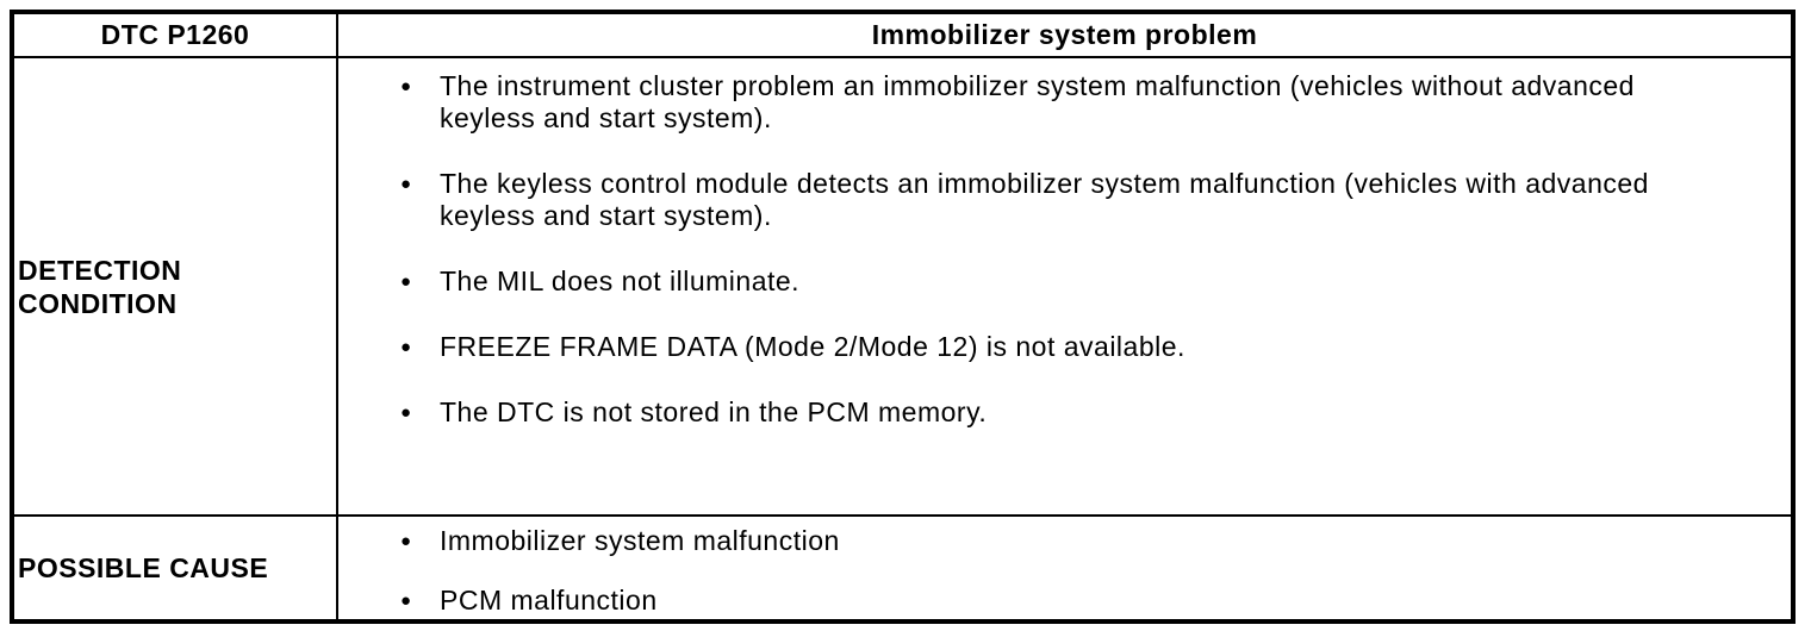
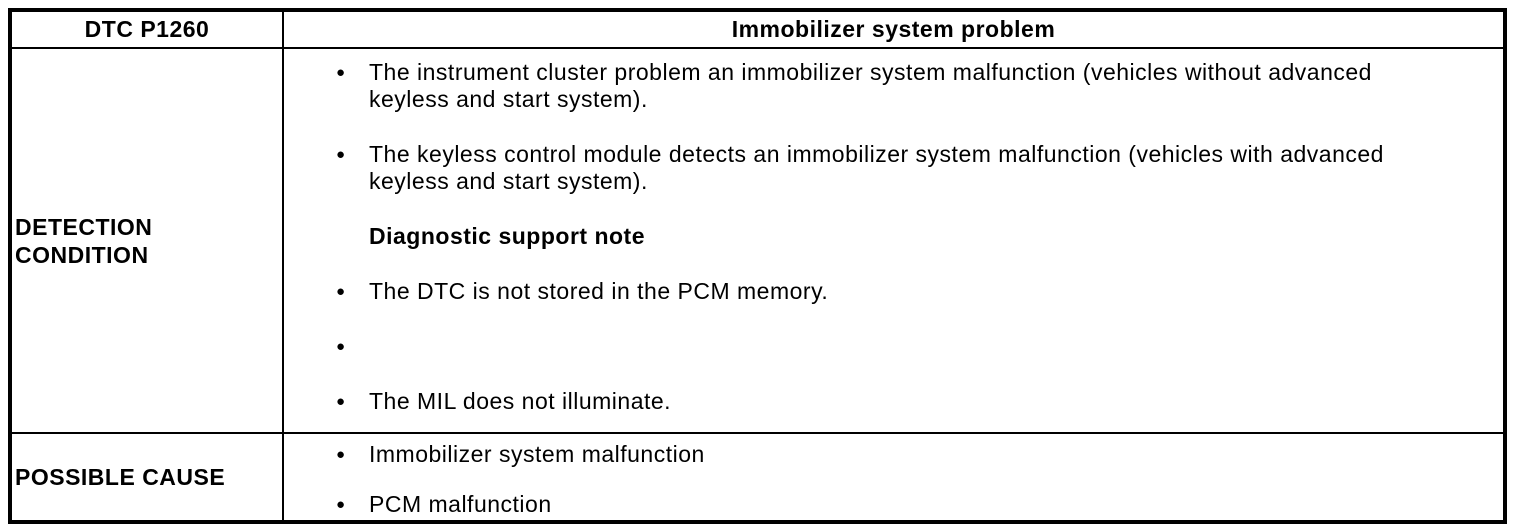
  DTC P1260
  Immobilizer system problem
  DETECTION CONDITION
  ●
  The instrument cluster problem an immobilizer system malfunction (vehicles without advanced keyless and start system).
  ●
  The keyless control module detects an immobilizer system malfunction (vehicles with advanced keyless and start system).
+ Diagnostic support note
  ●
- The MIL does not illuminate.
+ The DTC is not stored in the PCM memory.
  ●
- FREEZE FRAME DATA (Mode 2/Mode 12) is not available.
  ●
- The DTC is not stored in the PCM memory.
+ The MIL does not illuminate.
  POSSIBLE CAUSE
  ●
  Immobilizer system malfunction
  ●
  PCM malfunction
